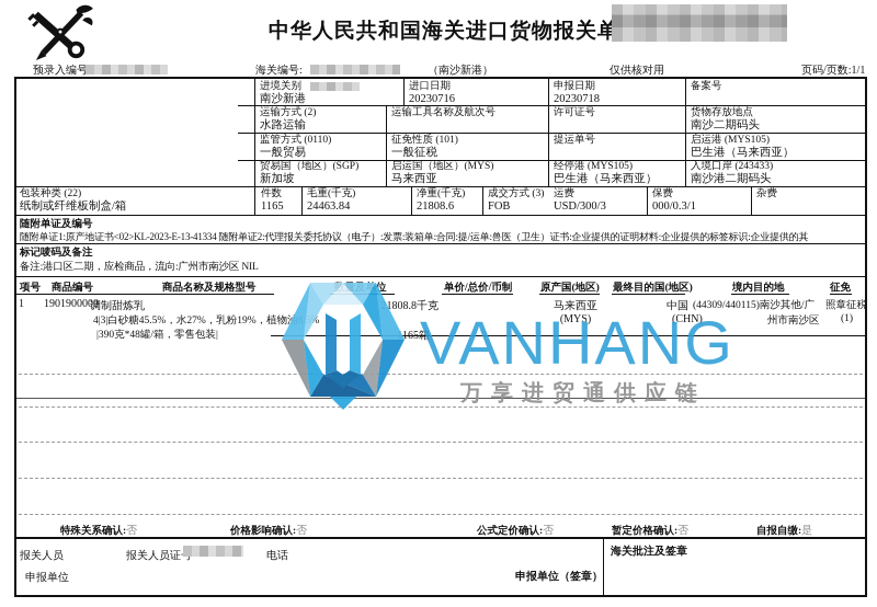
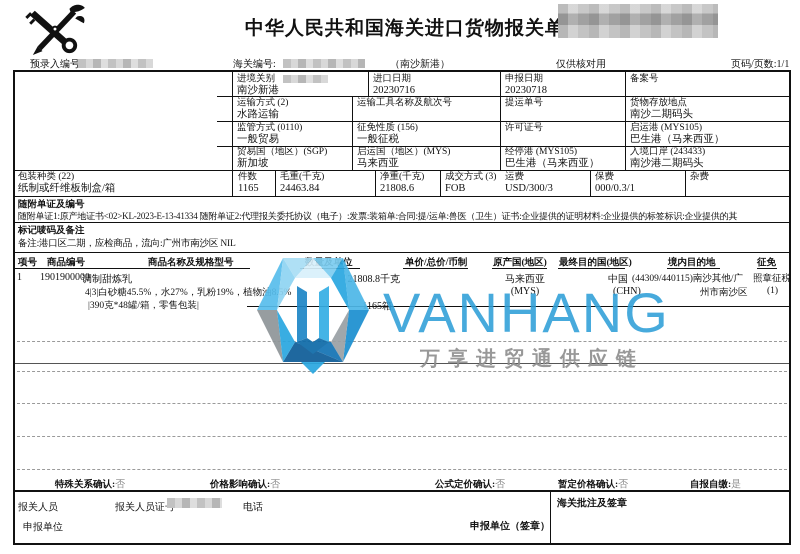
  中华人民共和国海关进口货物报关单
  预录入编号
  海关编号:
  （南沙新港）
  仅供核对用
  页码/页数:1/1
  进境关别
  南沙新港
  进口日期
  20230716
  申报日期
  20230718
  备案号
  运输方式 (2)
  水路运输
  运输工具名称及航次号
- 许可证号
+ 提运单号
  货物存放地点
  南沙二期码头
  监管方式 (0110)
  一般贸易
- 征免性质 (101)
+ 征免性质 (156)
  一般征税
- 提运单号
+ 许可证号
  启运港 (MYS105)
  巴生港（马来西亚）
  贸易国（地区）(SGP)
  新加坡
  启运国（地区）(MYS)
  马来西亚
  经停港 (MYS105)
  巴生港（马来西亚）
  入境口岸 (243433)
  南沙港二期码头
  包装种类 (22)
  纸制或纤维板制盒/箱
  件数
  1165
  毛重(千克)
  24463.84
  净重(千克)
  21808.6
  成交方式 (3)
  FOB
  运费
  USD/300/3
  保费
  000/0.3/1
  杂费
  随附单证及编号
  随附单证1:原产地证书<02>KL-2023-E-13-41334 随附单证2:代理报关委托协议（电子）:发票:装箱单:合同:提/运单:兽医（卫生）证书:企业提供的证明材料:企业提供的标签标识:企业提供的其
  标记唛码及备注
  备注:港口区二期，应检商品，流向:广州市南沙区 NIL
  项号
  商品编号
  商品名称及规格型号
  单价/总价/币制
  原产国(地区)
  最终目的国(地区)
  境内目的地
  征免
  1
  1901900000
  调制甜炼乳
  1808.8千克
  4|3|白砂糖45.5%，水27%，乳粉19%，植物%
  |390克*48罐/箱，零售包装|
  165箱
  马来西亚
  (MYS)
  中国
  (CHN)
  (44309/440115)南沙其他/广
  州市南沙区
  照章征税
  (1)
  特殊关系确认:否
  价格影响确认:否
  公式定价确认:否
  暂定价格确认:否
  自报自缴:是
  报关人员
  报关人员证
  电话
  申报单位
  申报单位（签章）
  海关批注及签章
  VANHANG
  万享进贸通供应链
